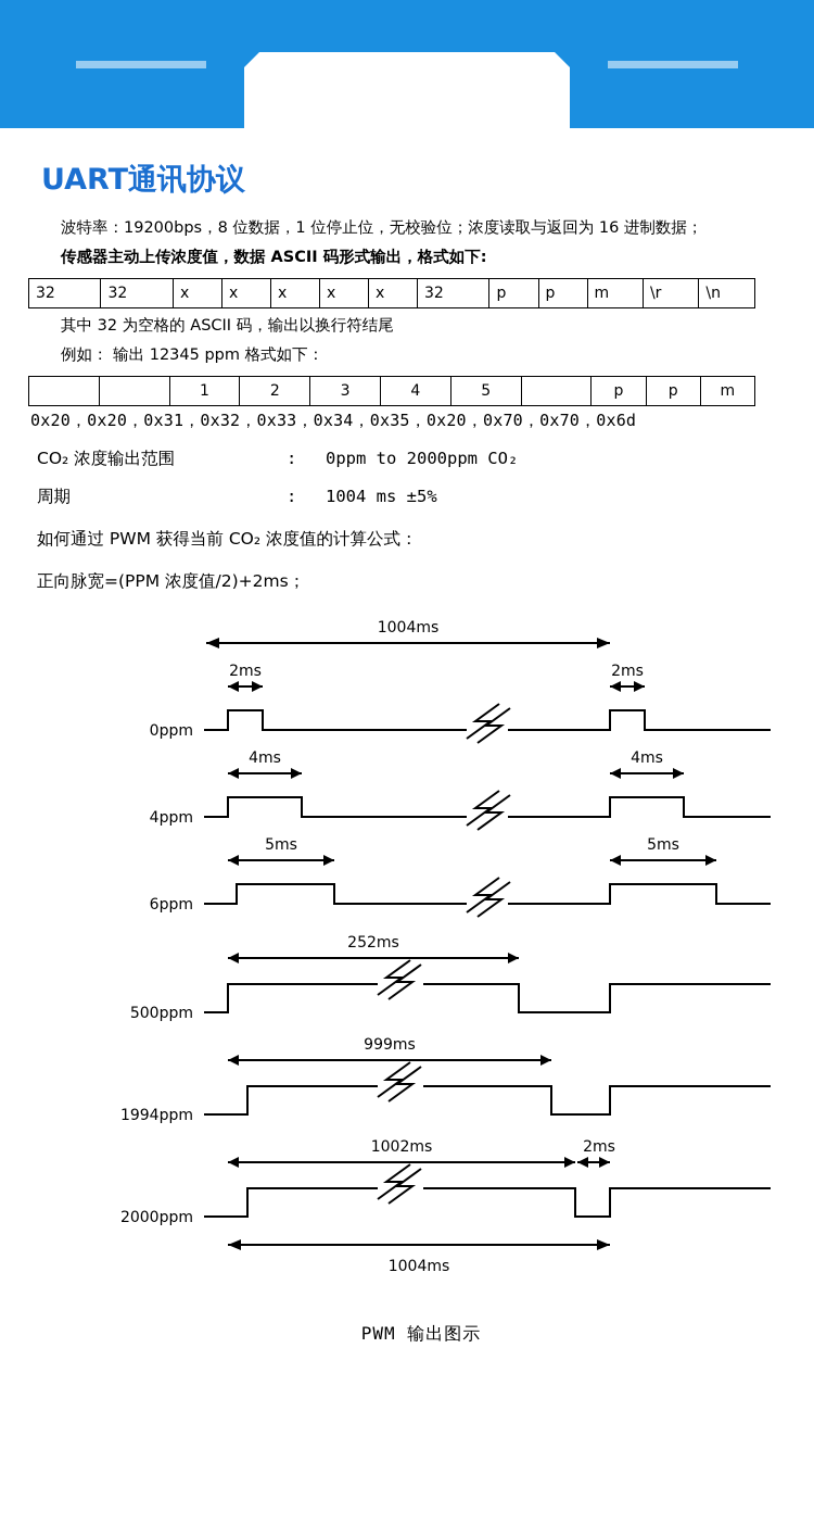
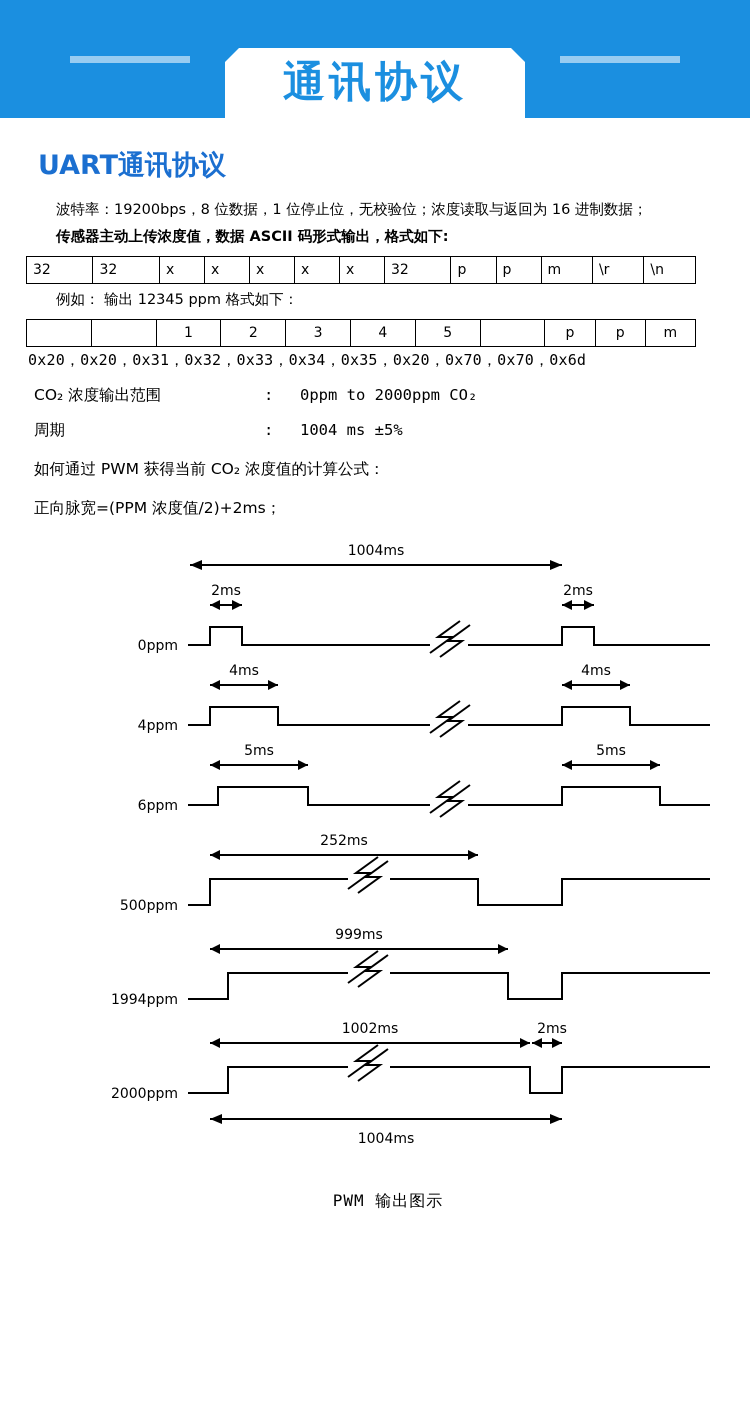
+ 通讯协议
  UART通讯协议
  波特率：19200bps，8 位数据，1 位停止位，无校验位；浓度读取与返回为 16 进制数据；
  传感器主动上传浓度值，数据 ASCII 码形式输出，格式如下:
  32	32	x	x	x	x	x	32	p	p	m	\r	\n
- 其中 32 为空格的 ASCII 码，输出以换行符结尾
  例如： 输出 12345 ppm 格式如下：
  		1	2	3	4	5		p	p	m
  0x20，0x20，0x31，0x32，0x33，0x34，0x35，0x20，0x70，0x70，0x6d
  CO₂ 浓度输出范围
  :
  0ppm to 2000ppm CO₂
  周期
  :
  1004 ms ±5%
  如何通过 PWM 获得当前 CO₂ 浓度值的计算公式：
  正向脉宽=(PPM 浓度值/2)+2ms；
  1004ms
  2ms
  2ms
  0ppm
  4ms
  4ms
  4ppm
  5ms
  5ms
  6ppm
  252ms
  500ppm
  999ms
  1994ppm
  1002ms
  2ms
  2000ppm
  1004ms
  PWM 输出图示
